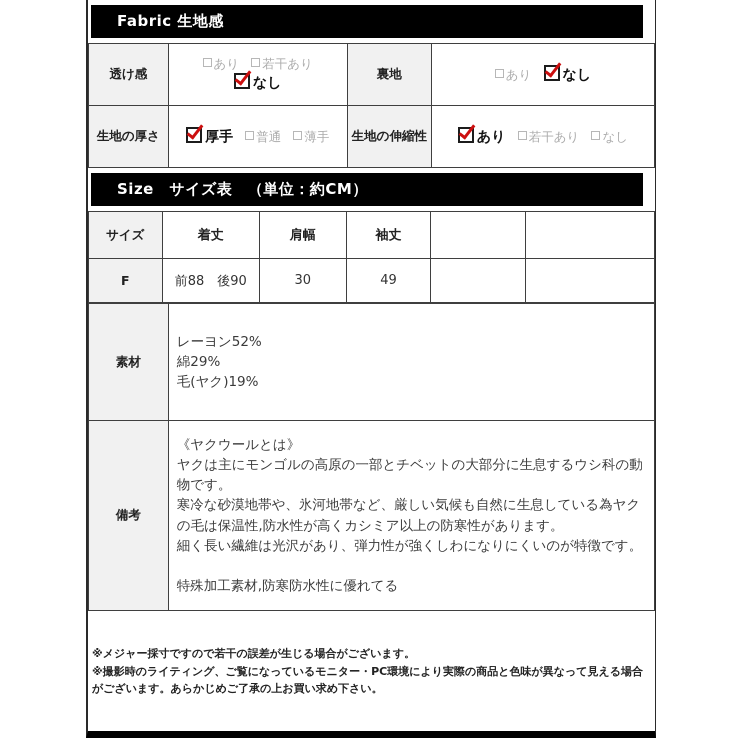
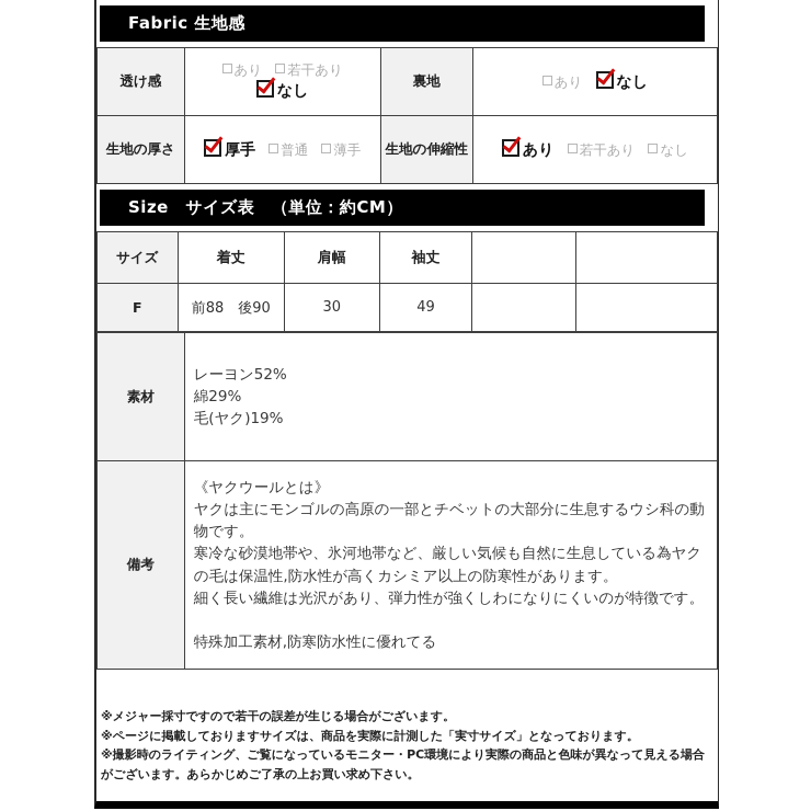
  Fabric 生地感
  透け感	あり 若干あり なし	裏地	あり なし
  生地の厚さ	厚手 普通 薄手	生地の伸縮性	あり 若干あり なし
  Size サイズ表 （単位：約CM）
  サイズ	着丈	肩幅	袖丈
  F	前88 後90	30	49
  素材	レーヨン52% 綿29% 毛(ヤク)19%
  備考	《ヤクウールとは》 ヤクは主にモンゴルの高原の一部とチベットの大部分に生息するウシ科の動物です。 寒冷な砂漠地帯や、氷河地帯など、厳しい気候も自然に生息している為ヤクの毛は保温性,防水性が高くカシミア以上の防寒性があります。 細く長い繊維は光沢があり、弾力性が強くしわになりにくいのが特徴です。 特殊加工素材,防寒防水性に優れてる
  ※メジャー採寸ですので若干の誤差が生じる場合がございます。
+ ※ページに掲載しておりますサイズは、商品を実際に計測した「実寸サイズ」となっております。
  ※撮影時のライティング、ご覧になっているモニター・PC環境により実際の商品と色味が異なって見える場合がございます。あらかじめご了承の上お買い求め下さい。
